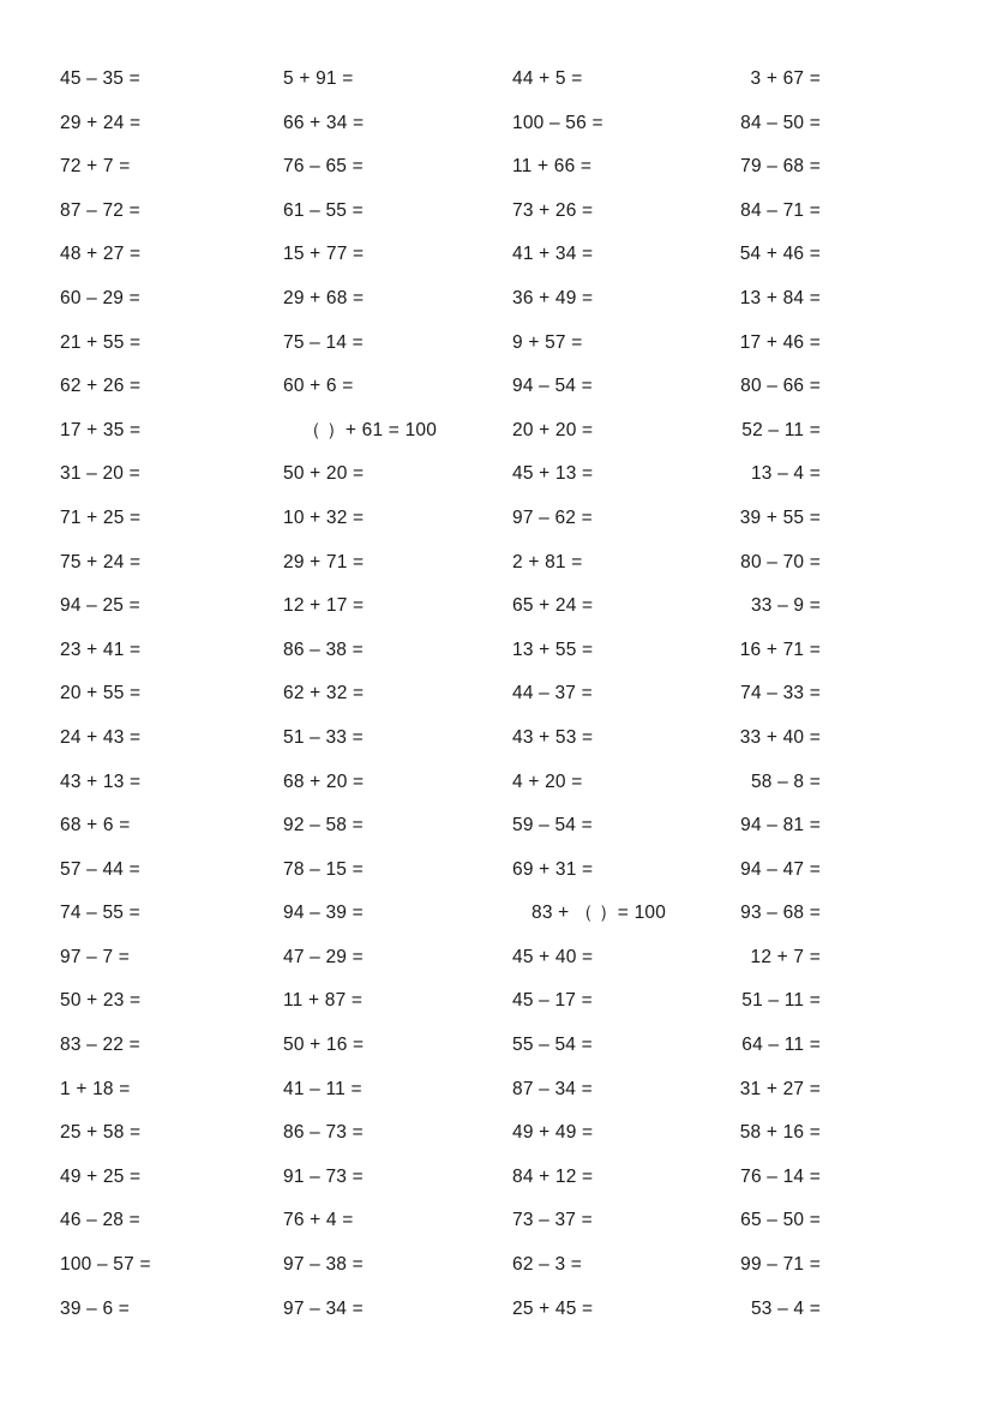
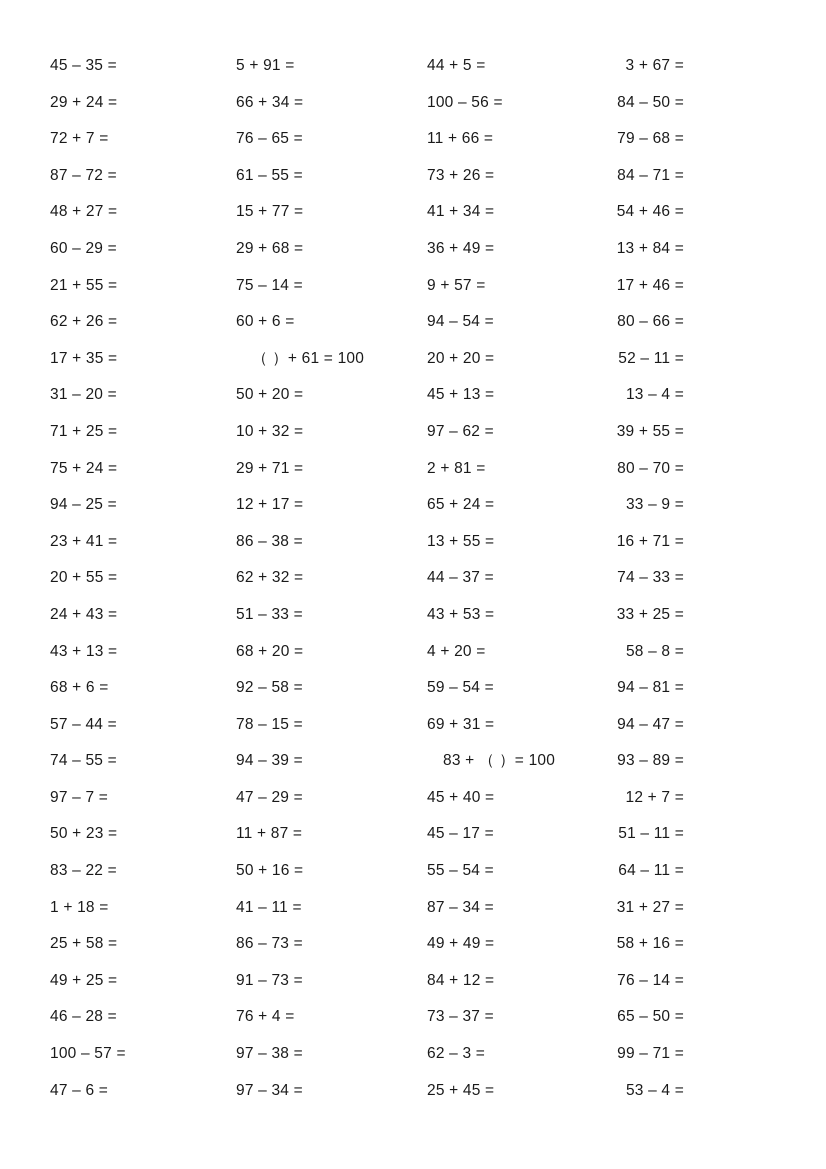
  45 – 35 =
  5 + 91 =
  44 + 5 =
  3 + 67 =
  29 + 24 =
  66 + 34 =
  100 – 56 =
  84 – 50 =
  72 + 7 =
  76 – 65 =
  11 + 66 =
  79 – 68 =
  87 – 72 =
  61 – 55 =
  73 + 26 =
  84 – 71 =
  48 + 27 =
  15 + 77 =
  41 + 34 =
  54 + 46 =
  60 – 29 =
  29 + 68 =
  36 + 49 =
  13 + 84 =
  21 + 55 =
  75 – 14 =
  9 + 57 =
  17 + 46 =
  62 + 26 =
  60 + 6 =
  94 – 54 =
  80 – 66 =
  17 + 35 =
  （ ）+ 61 = 100
  20 + 20 =
  52 – 11 =
  31 – 20 =
  50 + 20 =
  45 + 13 =
  13 – 4 =
  71 + 25 =
  10 + 32 =
  97 – 62 =
  39 + 55 =
  75 + 24 =
  29 + 71 =
  2 + 81 =
  80 – 70 =
  94 – 25 =
  12 + 17 =
  65 + 24 =
  33 – 9 =
  23 + 41 =
  86 – 38 =
  13 + 55 =
  16 + 71 =
  20 + 55 =
  62 + 32 =
  44 – 37 =
  74 – 33 =
  24 + 43 =
  51 – 33 =
  43 + 53 =
- 33 + 40 =
+ 33 + 25 =
  43 + 13 =
  68 + 20 =
  4 + 20 =
  58 – 8 =
  68 + 6 =
  92 – 58 =
  59 – 54 =
  94 – 81 =
  57 – 44 =
  78 – 15 =
  69 + 31 =
  94 – 47 =
  74 – 55 =
  94 – 39 =
  83 + （ ）= 100
- 93 – 68 =
+ 93 – 89 =
  97 – 7 =
  47 – 29 =
  45 + 40 =
  12 + 7 =
  50 + 23 =
  11 + 87 =
  45 – 17 =
  51 – 11 =
  83 – 22 =
  50 + 16 =
  55 – 54 =
  64 – 11 =
  1 + 18 =
  41 – 11 =
  87 – 34 =
  31 + 27 =
  25 + 58 =
  86 – 73 =
  49 + 49 =
  58 + 16 =
  49 + 25 =
  91 – 73 =
  84 + 12 =
  76 – 14 =
  46 – 28 =
  76 + 4 =
  73 – 37 =
  65 – 50 =
  100 – 57 =
  97 – 38 =
  62 – 3 =
  99 – 71 =
- 39 – 6 =
+ 47 – 6 =
  97 – 34 =
  25 + 45 =
  53 – 4 =
